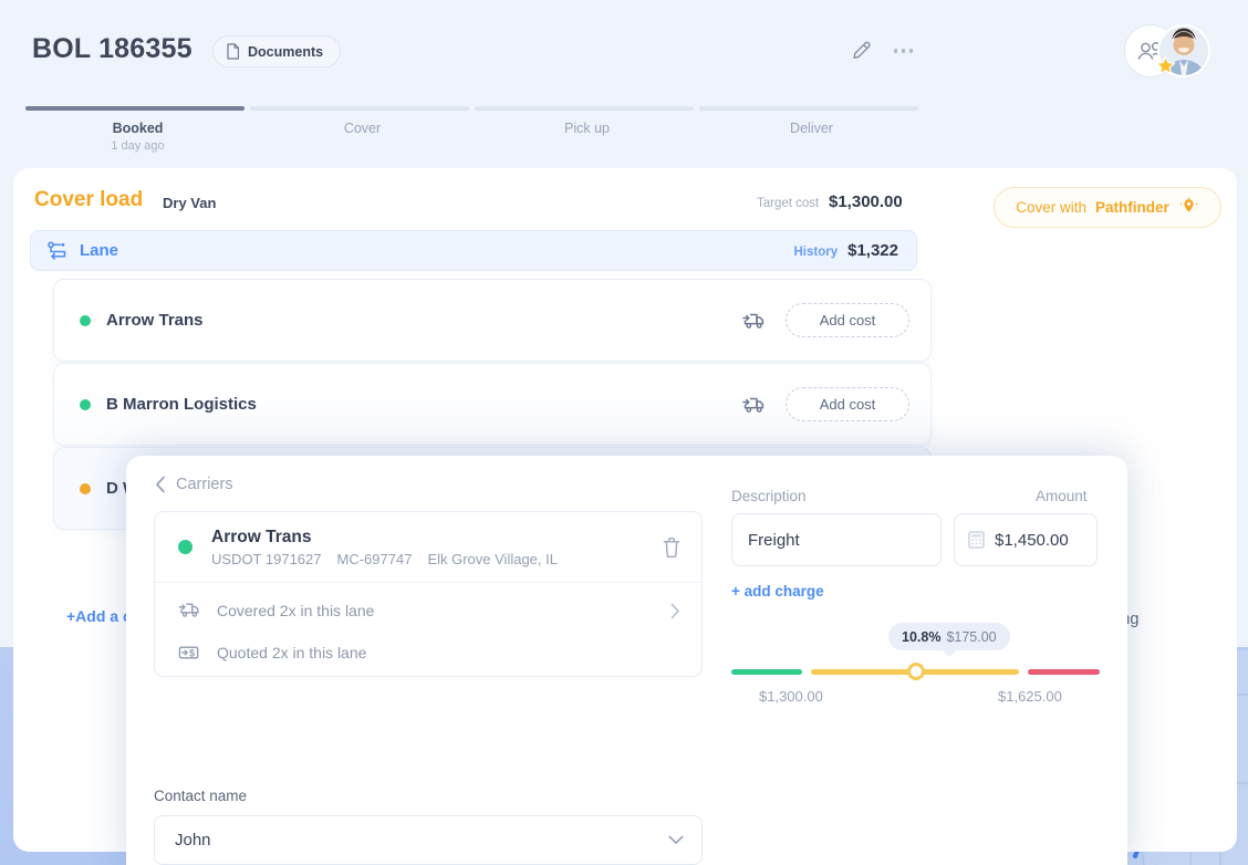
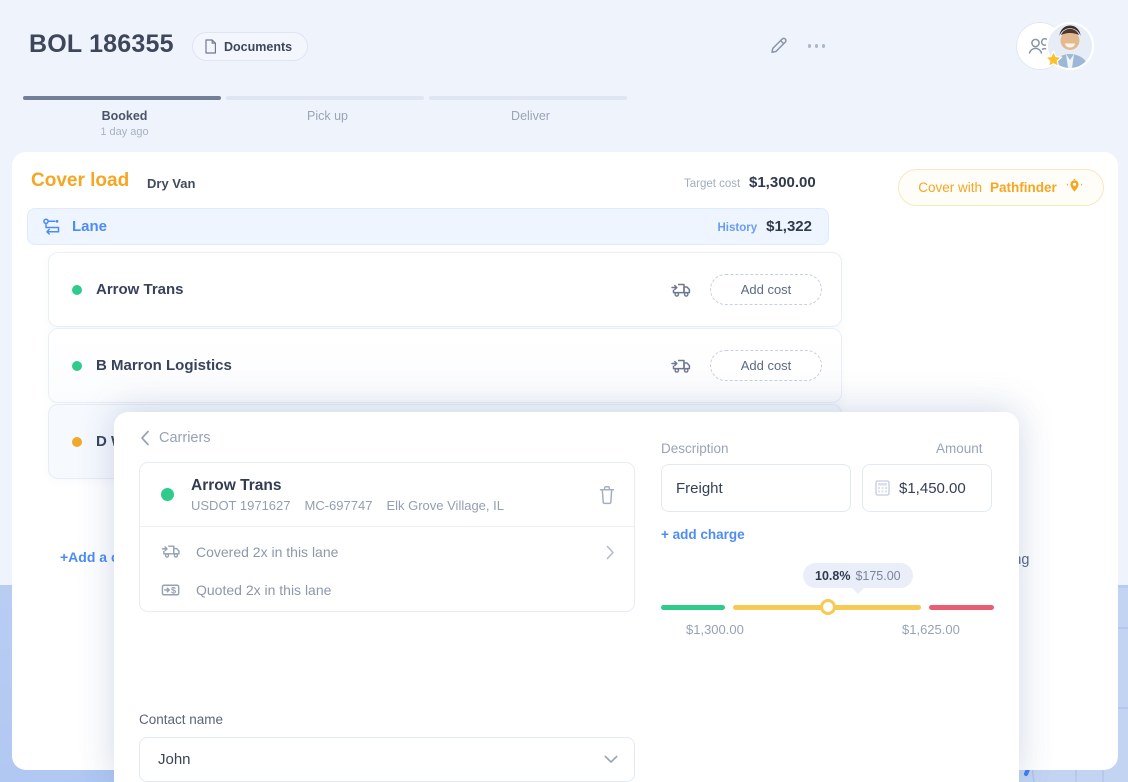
  BOL 186355
  Documents
  Booked
  1 day ago
- Cover
  Pick up
  Deliver
  Cover load
  Dry Van
  Target cost
  $1,300.00
  Cover with
  Pathfinder
  Lane
  History
  $1,322
  Arrow Trans
  Add cost
  B Marron Logistics
  Add cost
  Carriers
  Arrow Trans
  USDOT 1971627
  MC-697747
  Elk Grove Village, IL
  Covered 2x in this lane
  $
  Quoted 2x in this lane
  Description
  Amount
  Freight
  $1,450.00
  + add charge
  10.8%
  $175.00
  $1,300.00
  $1,625.00
  Contact name
  John
